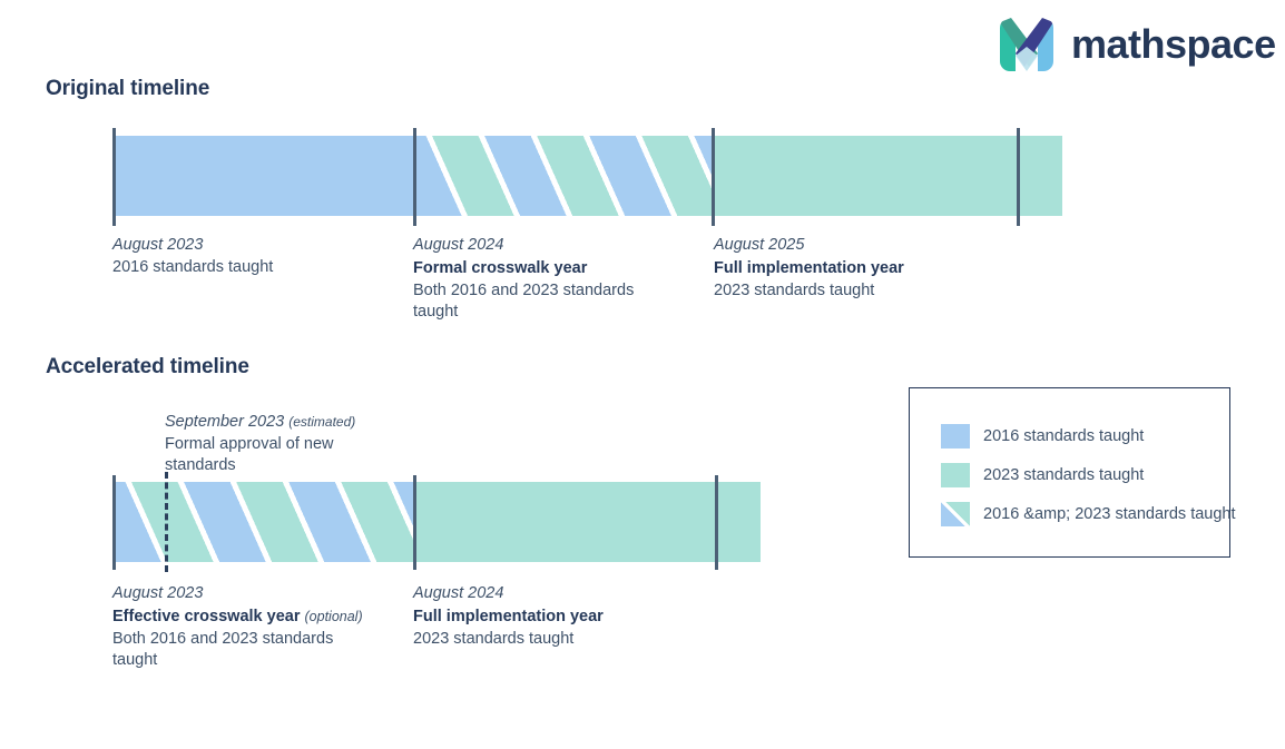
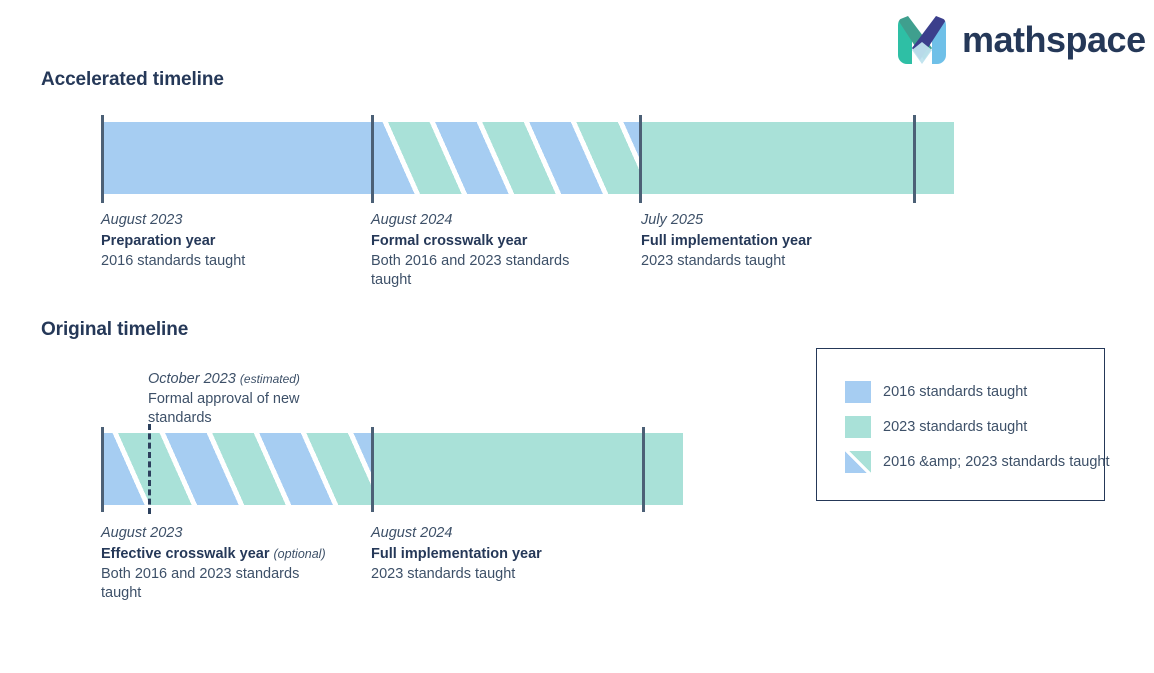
  mathspace
- Original timeline
+ Accelerated timeline
  August 2023
+ Preparation year
  2016 standards taught
  August 2024
  Formal crosswalk year
  Both 2016 and 2023 standards taught
- August 2025
+ July 2025
  Full implementation year
  2023 standards taught
- Accelerated timeline
+ Original timeline
- September 2023 (estimated)
+ October 2023 (estimated)
  Formal approval of new standards
  August 2023
  Effective crosswalk year (optional)
  Both 2016 and 2023 standards taught
  August 2024
  Full implementation year
  2023 standards taught
  2016 standards taught
  2023 standards taught
  2016 &amp; 2023 standards taught
